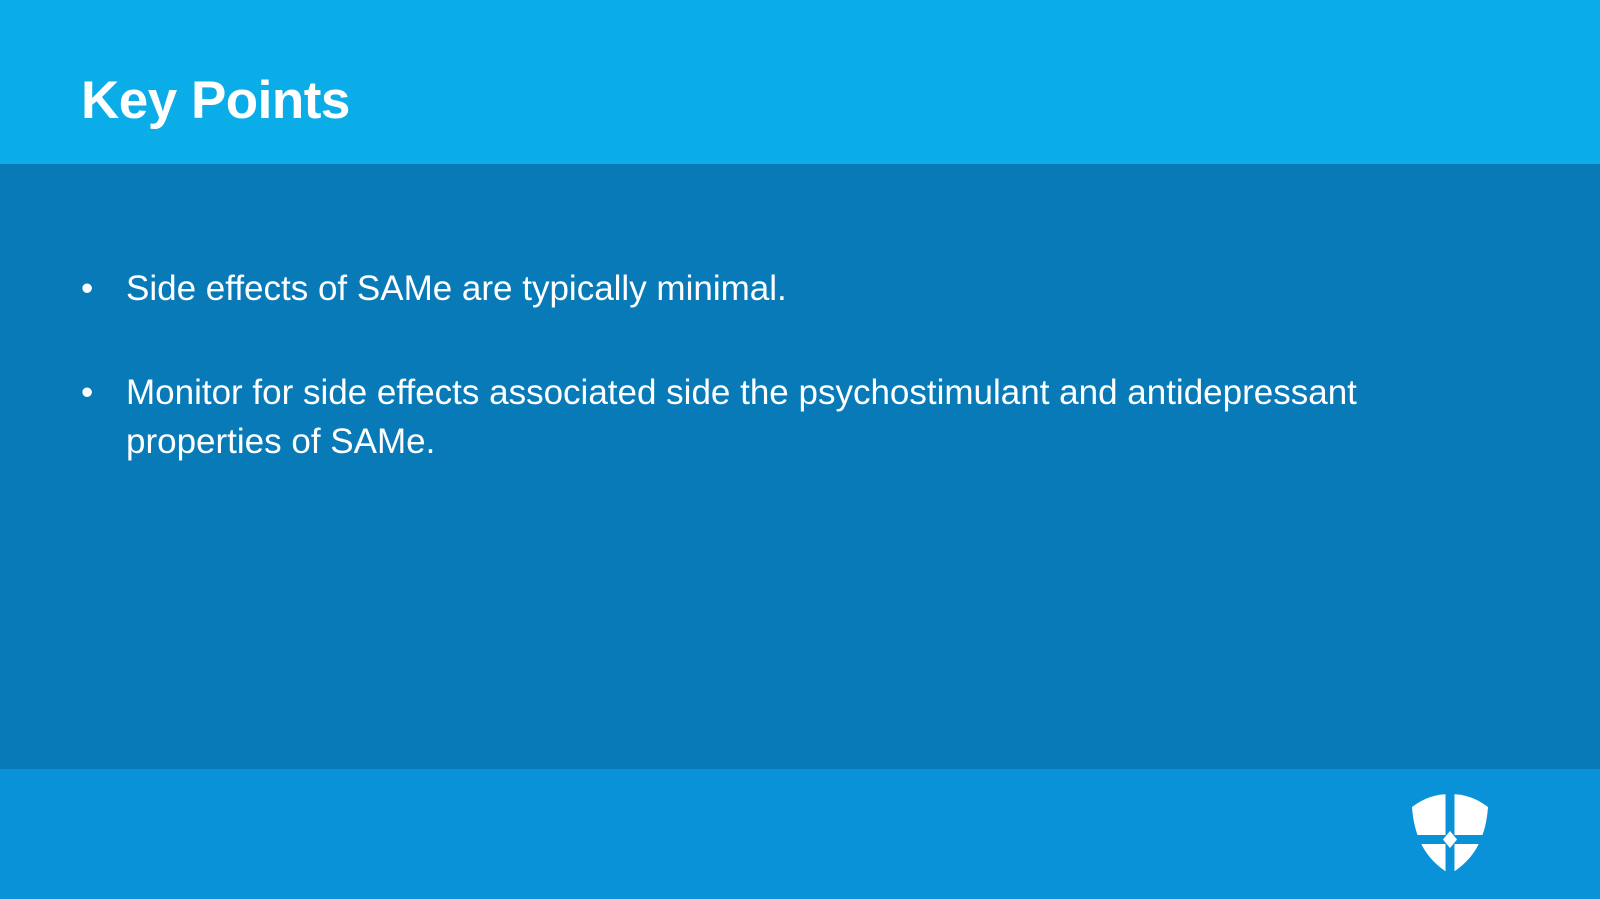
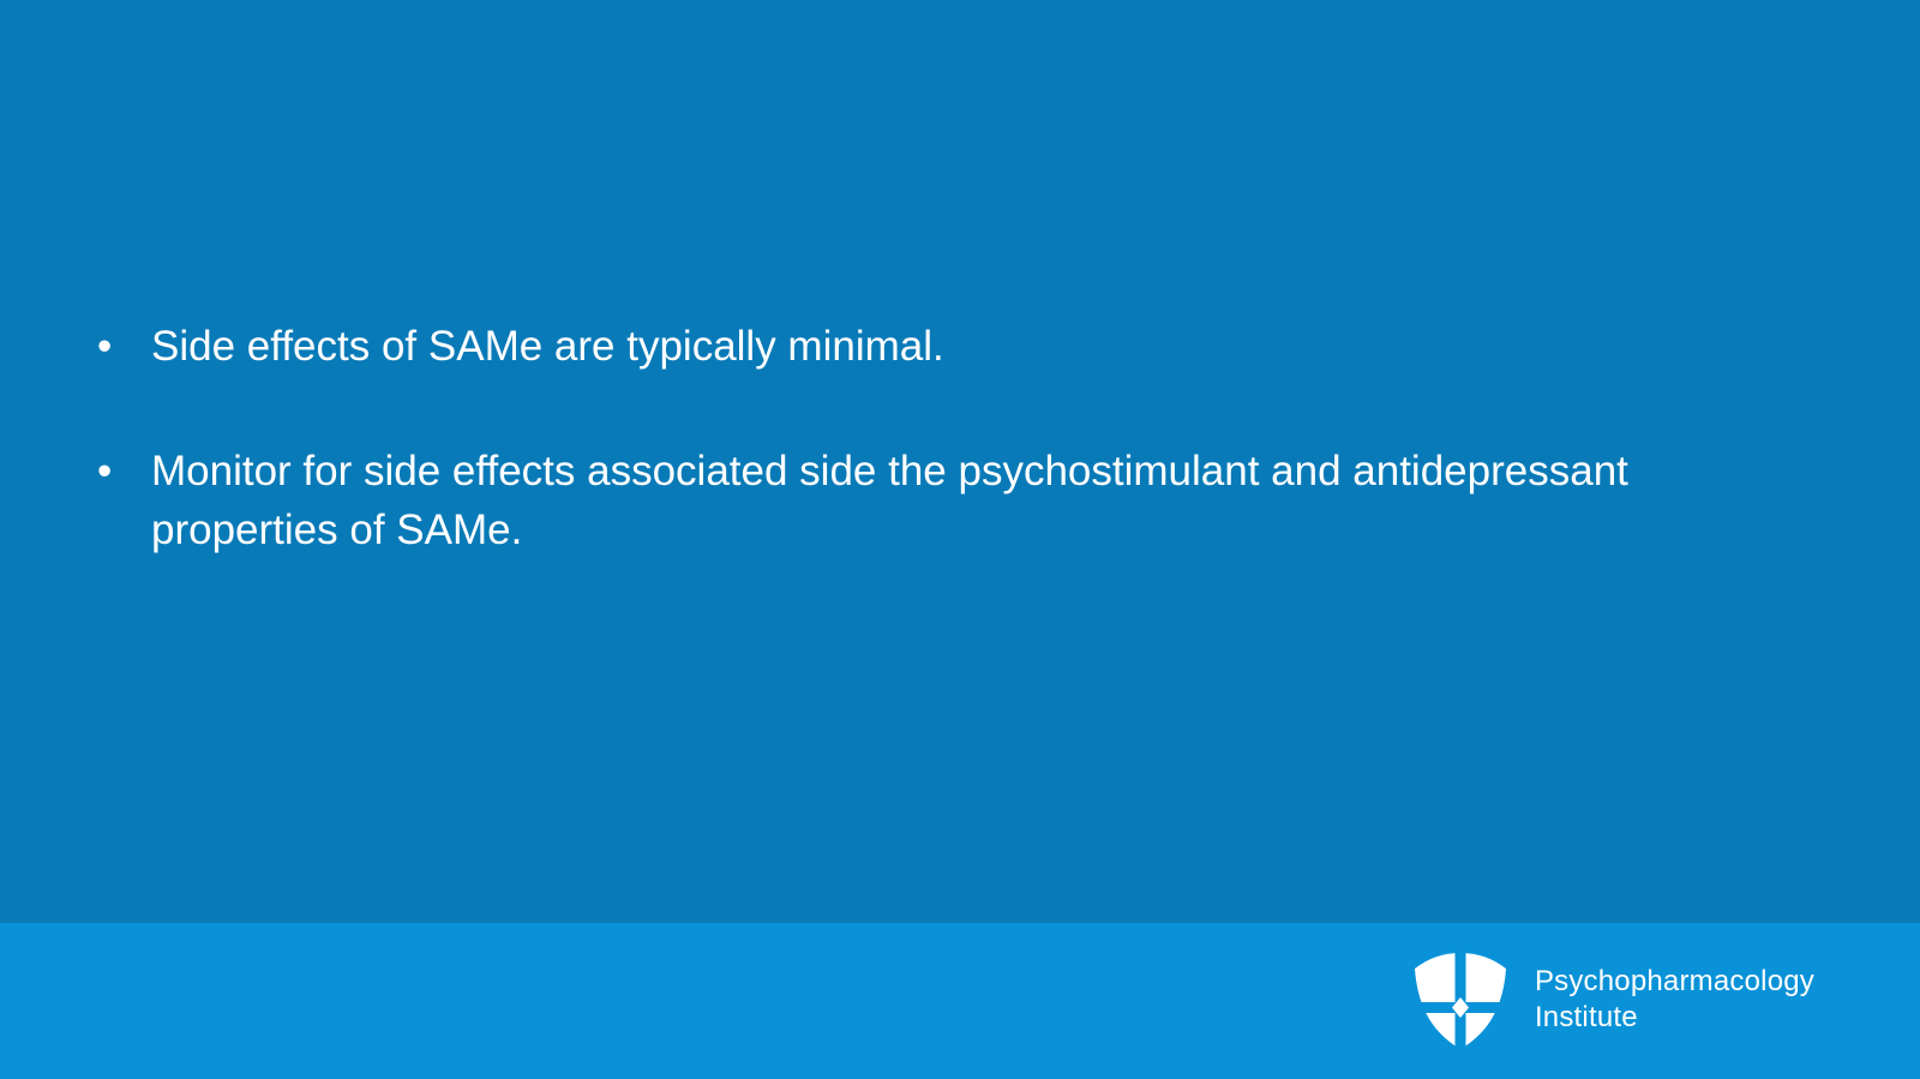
- Key Points
  •
  Side effects of SAMe are typically minimal.
  •
  Monitor for side effects associated side the psychostimulant and antidepressant properties of SAMe.
+ Psychopharmacology
+ Institute
